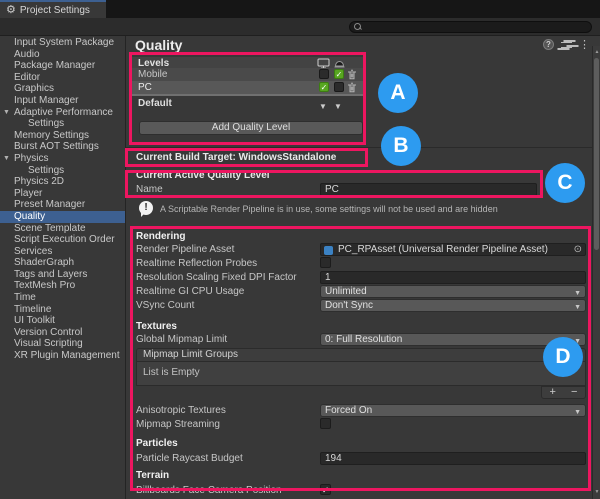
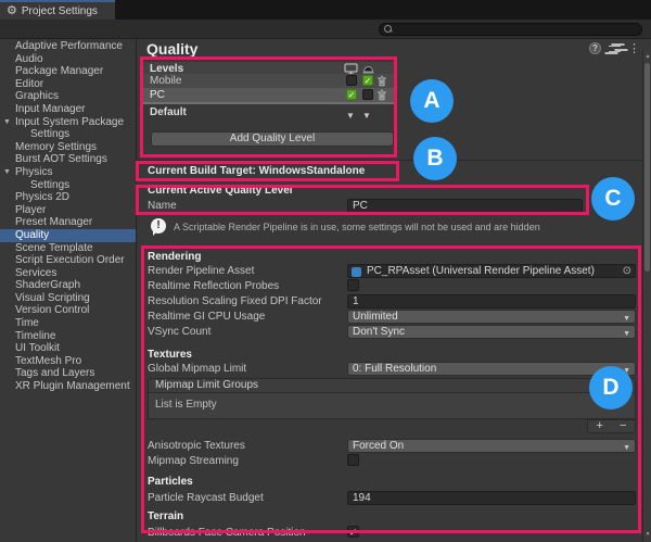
  ⚙
  Project Settings
- Input System Package
+ Adaptive Performance
  Audio
  Package Manager
  Editor
  Graphics
  Input Manager
- Adaptive Performance
+ Input System Package
  Settings
  Memory Settings
  Burst AOT Settings
  Physics
  Settings
  Physics 2D
  Player
  Preset Manager
  Quality
  Scene Template
  Script Execution Order
  Services
  ShaderGraph
- Tags and Layers
+ Visual Scripting
- TextMesh Pro
+ Version Control
  Time
  Timeline
  UI Toolkit
- Version Control
+ TextMesh Pro
- Visual Scripting
+ Tags and Layers
  XR Plugin Management
  Quality
  ?
  ⋮
  Levels
  Mobile
  ✓
  PC
  ✓
  Default
  ▼
  ▼
  Add Quality Level
  Current Build Target: WindowsStandalone
  Current Active Quality Level
  Name
  PC
  !
  A Scriptable Render Pipeline is in use, some settings will not be used and are hidden
  Rendering
  Render Pipeline Asset
  PC_RPAsset (Universal Render Pipeline Asset)
  ⊙
  Realtime Reflection Probes
  Resolution Scaling Fixed DPI Factor
  1
  Realtime GI CPU Usage
  Unlimited
  VSync Count
  Don't Sync
  Textures
  Global Mipmap Limit
  0: Full Resolution
  Mipmap Limit Groups
  List is Empty
  +
  −
  Anisotropic Textures
  Forced On
  Mipmap Streaming
  Particles
  Particle Raycast Budget
  194
  Terrain
  Billboards Face Camera Position
  ✓
  A
  B
  C
  D
